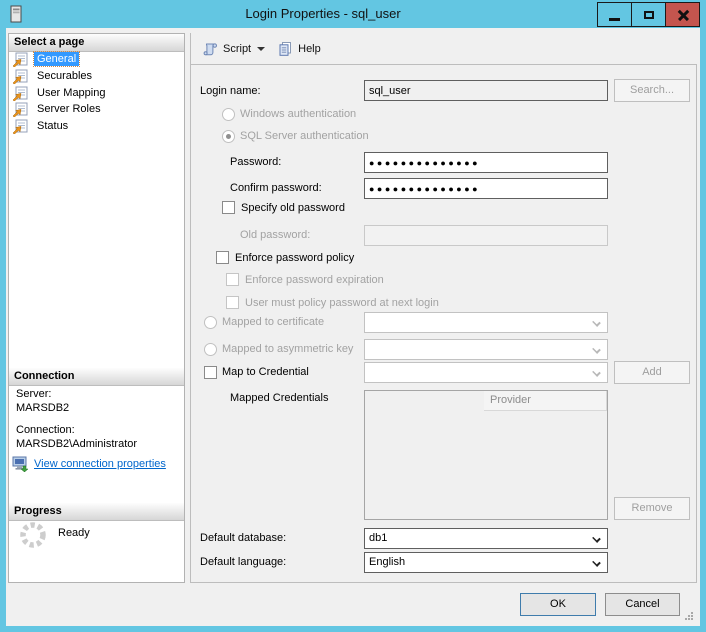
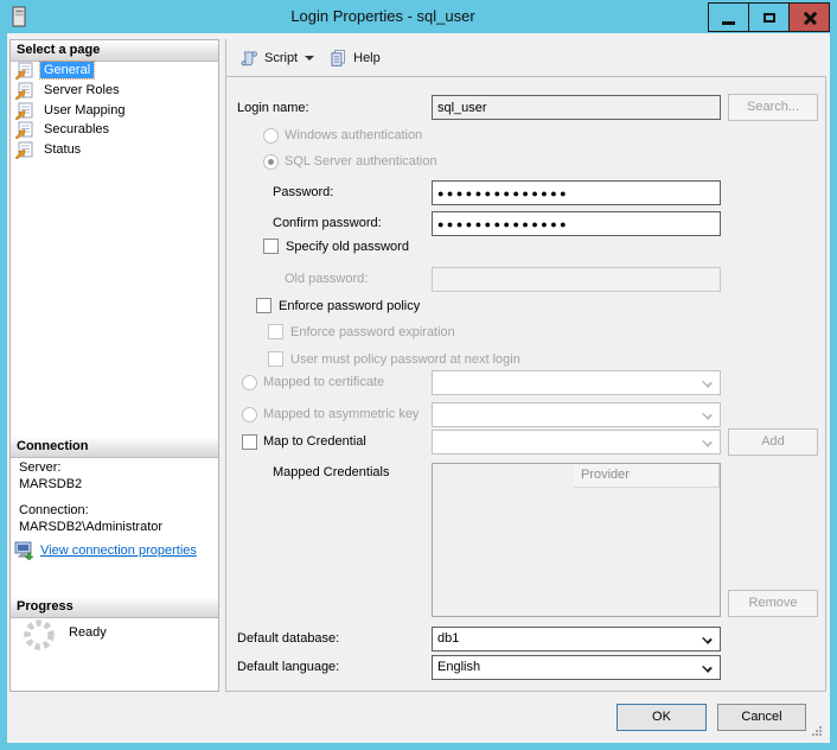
  Login Properties - sql_user
  Select a page
  General
- Securables
+ Server Roles
  User Mapping
- Server Roles
+ Securables
  Status
  Connection
  Server:
  MARSDB2
  Connection:
  MARSDB2\Administrator
  View connection properties
  Progress
  Ready
  Script
  Help
  Login name:
  sql_user
  Search...
  Windows authentication
  SQL Server authentication
  Password:
  ●●●●●●●●●●●●●●
  Confirm password:
  ●●●●●●●●●●●●●●
  Specify old password
  Old password:
  Enforce password policy
  Enforce password expiration
  User must policy password at next login
  Mapped to certificate
  Mapped to asymmetric key
  Map to Credential
  Add
  Mapped Credentials
  Provider
  Remove
  Default database:
  db1
  Default language:
  English
  OK
  Cancel
